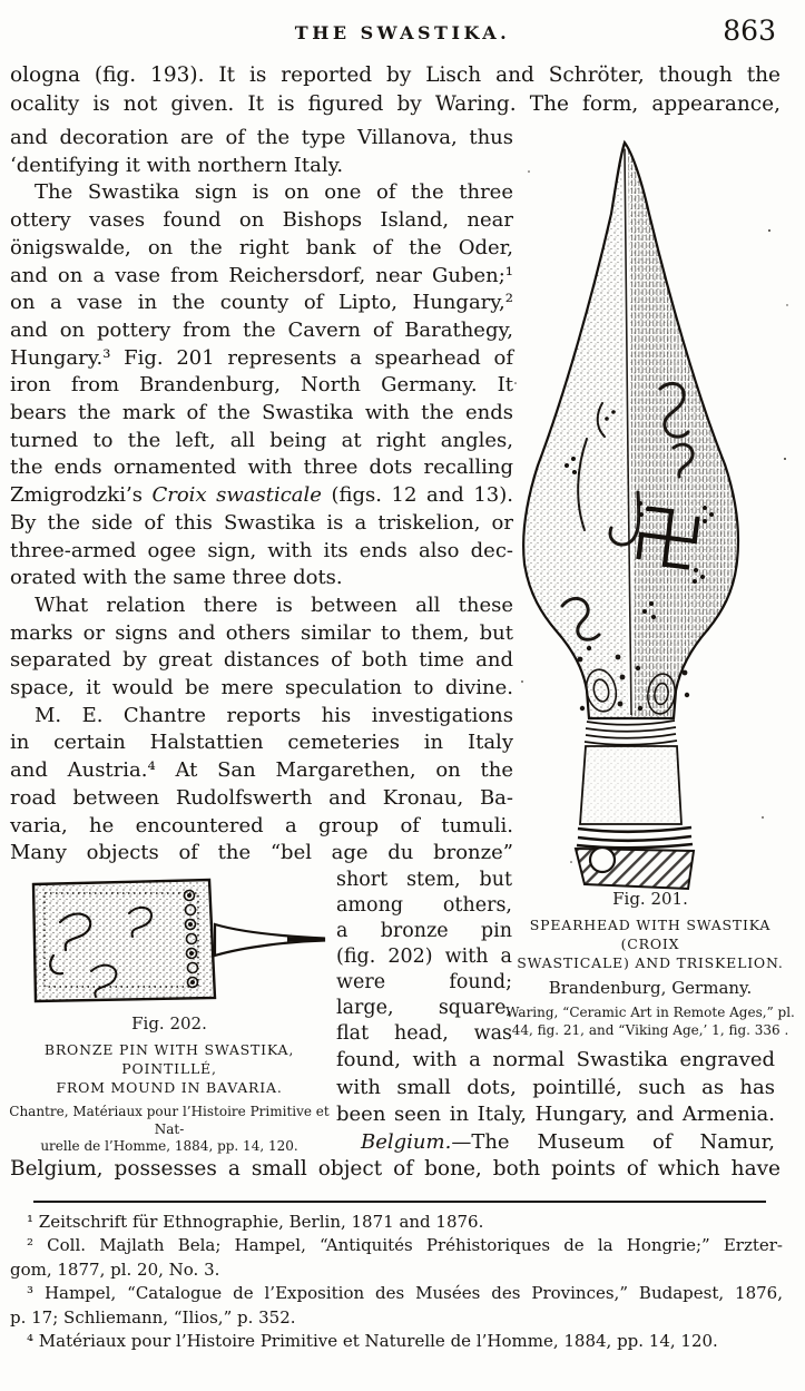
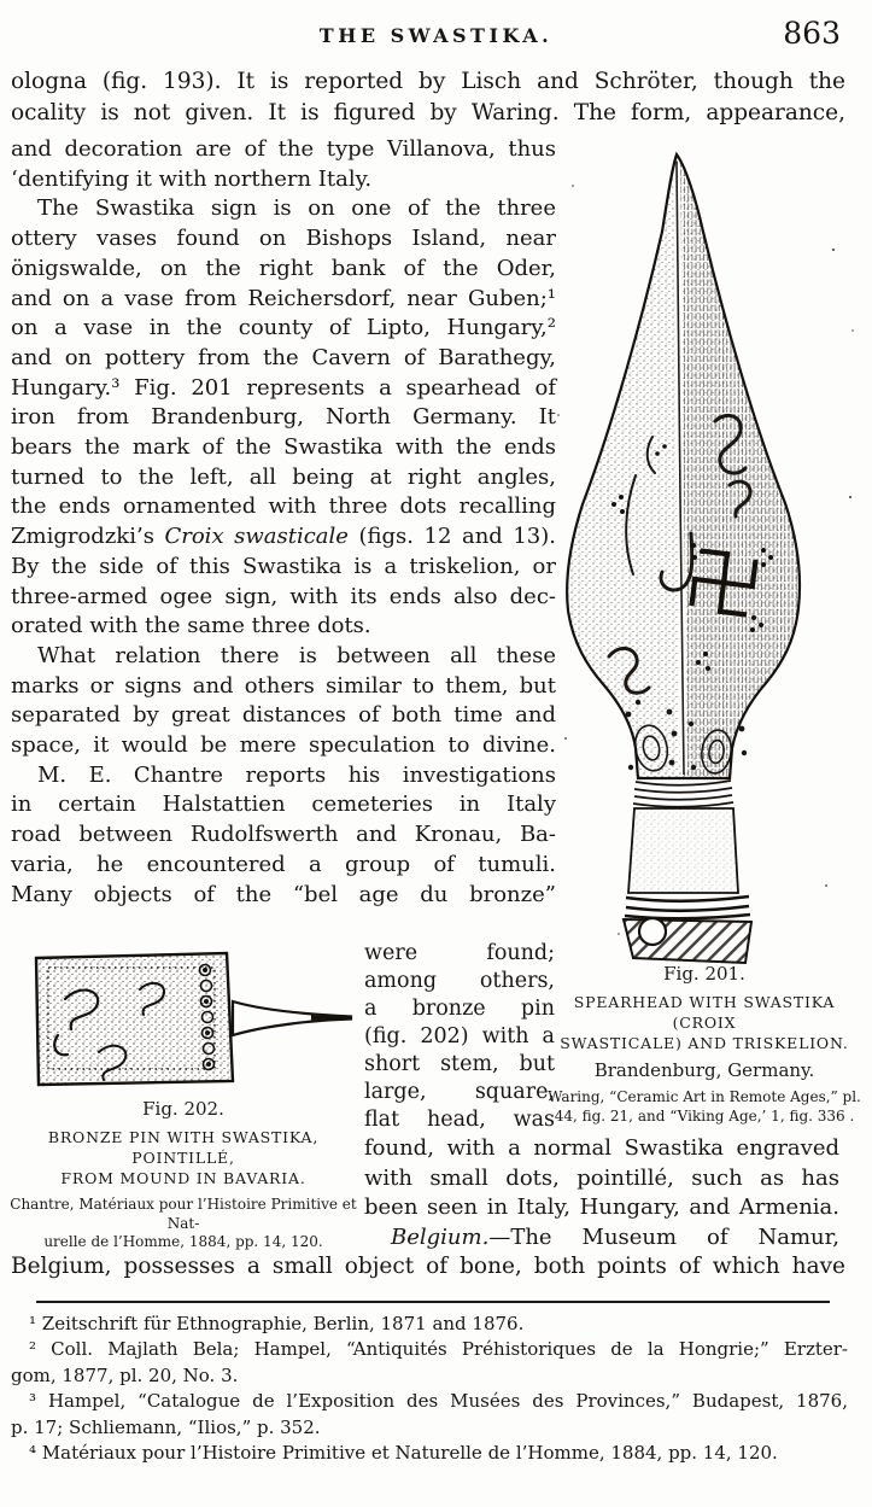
  THE SWASTIKA.
  863
  ologna (fig. 193). It is reported by Lisch and Schröter, though the
  ocality is not given. It is figured by Waring. The form, appearance,
  and decoration are of the type Villanova, thus
  ‘dentifying it with northern Italy.
  The Swastika sign is on one of the three
  ottery vases found on Bishops Island, near
  önigswalde, on the right bank of the Oder,
  and on a vase from Reichersdorf, near Guben;¹
  on a vase in the county of Lipto, Hungary,²
  and on pottery from the Cavern of Barathegy,
  Hungary.³ Fig. 201 represents a spearhead of
  iron from Brandenburg, North Germany. It
  bears the mark of the Swastika with the ends
  turned to the left, all being at right angles,
  the ends ornamented with three dots recalling
  Zmigrodzki’s Croix swasticale (figs. 12 and 13).
  By the side of this Swastika is a triskelion, or
  three-armed ogee sign, with its ends also dec-
  orated with the same three dots.
  What relation there is between all these
  marks or signs and others similar to them, but
  separated by great distances of both time and
  space, it would be mere speculation to divine.
  M. E. Chantre reports his investigations
  in certain Halstattien cemeteries in Italy
- and Austria.⁴ At San Margarethen, on the
  road between Rudolfswerth and Kronau, Ba-
  varia, he encountered a group of tumuli.
  Many objects of the “bel age du bronze”
- short stem, but
+ were found;
  among others,
  a bronze pin
  (fig. 202) with a
- were found;
+ short stem, but
  large, square,
  flat head, was
  found, with a normal Swastika engraved
  with small dots, pointillé, such as has
  been seen in Italy, Hungary, and Armenia.
  Belgium.—The Museum of Namur,
  Belgium, possesses a small object of bone, both points of which have
  Fig. 201.
  SPEARHEAD WITH SWASTIKA (CROIX
  SWASTICALE) AND TRISKELION.
  Brandenburg, Germany.
  Waring, “Ceramic Art in Remote Ages,” pl.
  44, fig. 21, and “Viking Age,’ 1, fig. 336 .
  Fig. 202.
  BRONZE PIN WITH SWASTIKA, POINTILLÉ,
  FROM MOUND IN BAVARIA.
  Chantre, Matériaux pour l’Histoire Primitive et Nat-
  urelle de l’Homme, 1884, pp. 14, 120.
  ¹ Zeitschrift für Ethnographie, Berlin, 1871 and 1876.
  ² Coll. Majlath Bela; Hampel, “Antiquités Préhistoriques de la Hongrie;” Erzter-
  gom, 1877, pl. 20, No. 3.
  ³ Hampel, “Catalogue de l’Exposition des Musées des Provinces,” Budapest, 1876,
  p. 17; Schliemann, “Ilios,” p. 352.
  ⁴ Matériaux pour l’Histoire Primitive et Naturelle de l’Homme, 1884, pp. 14, 120.
